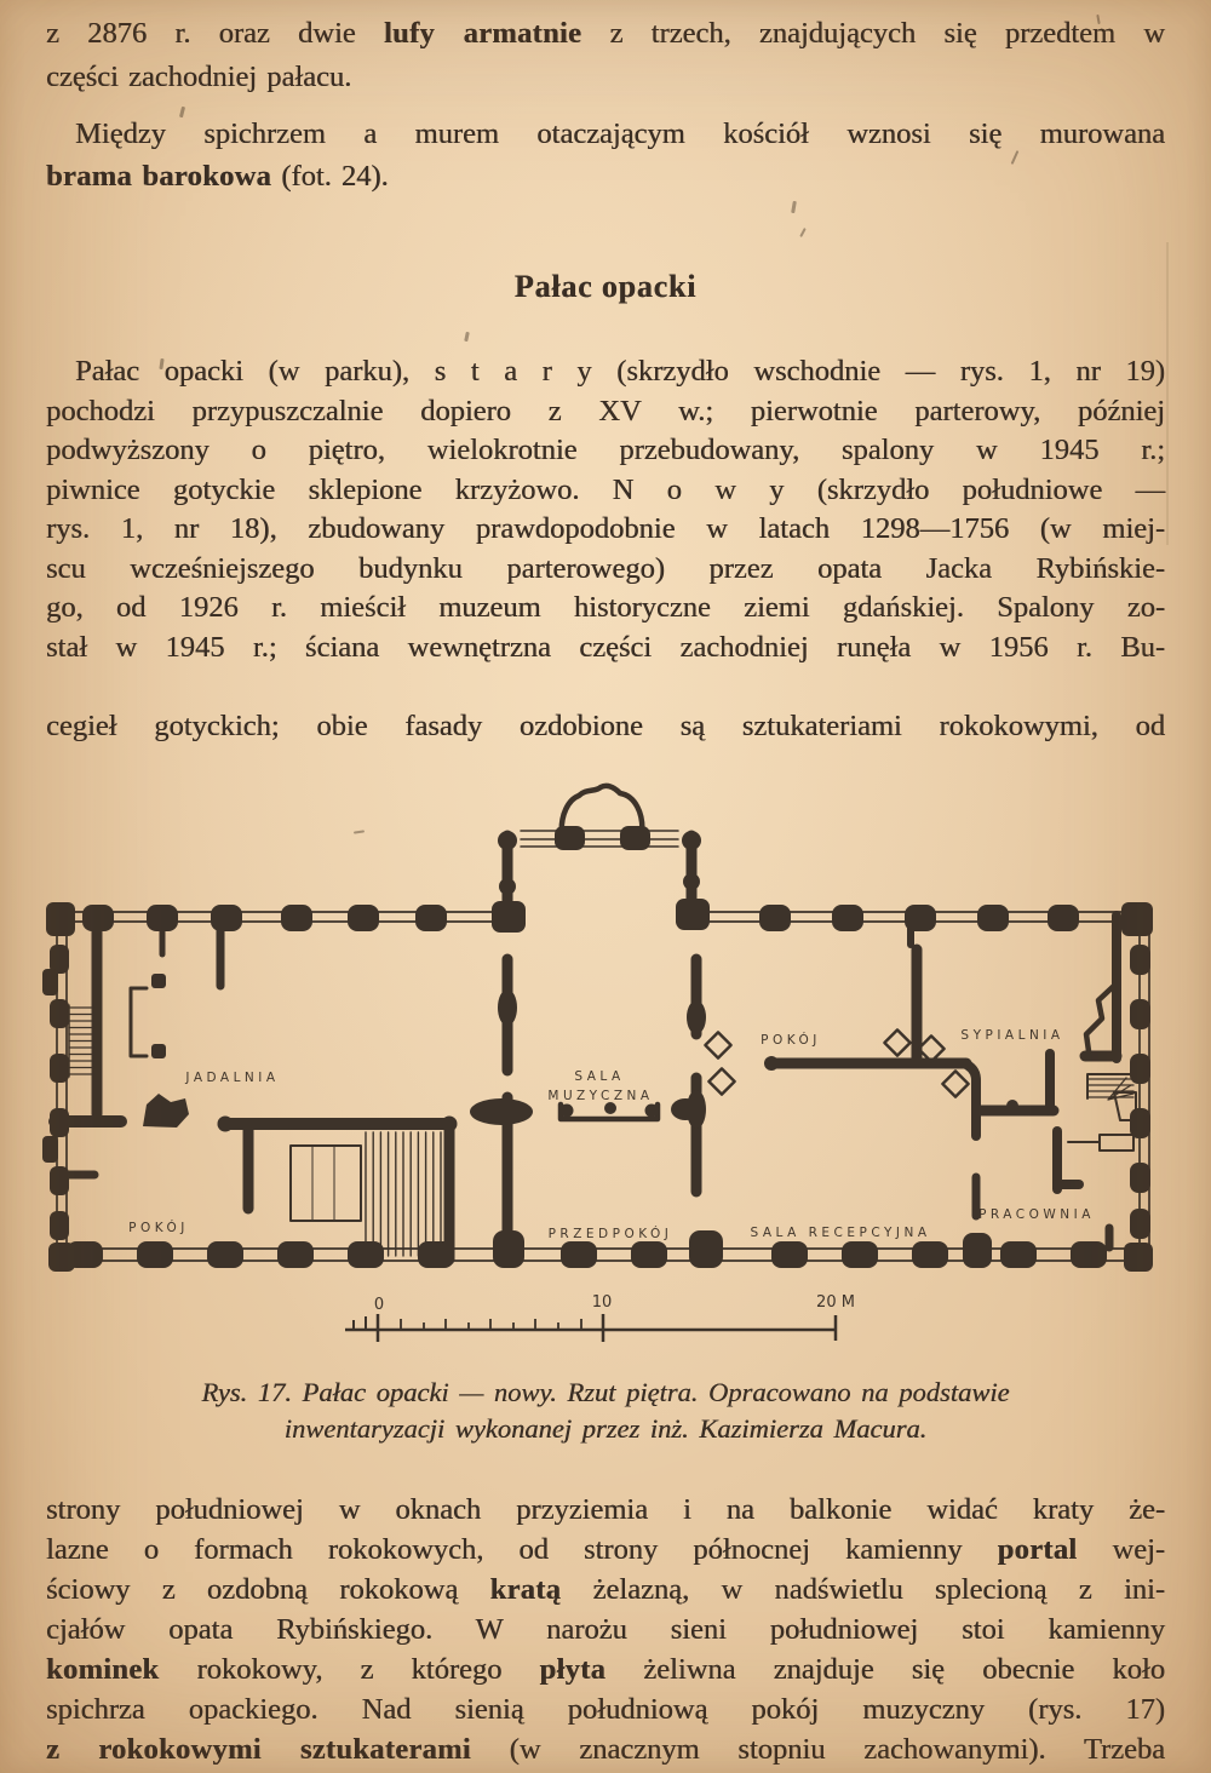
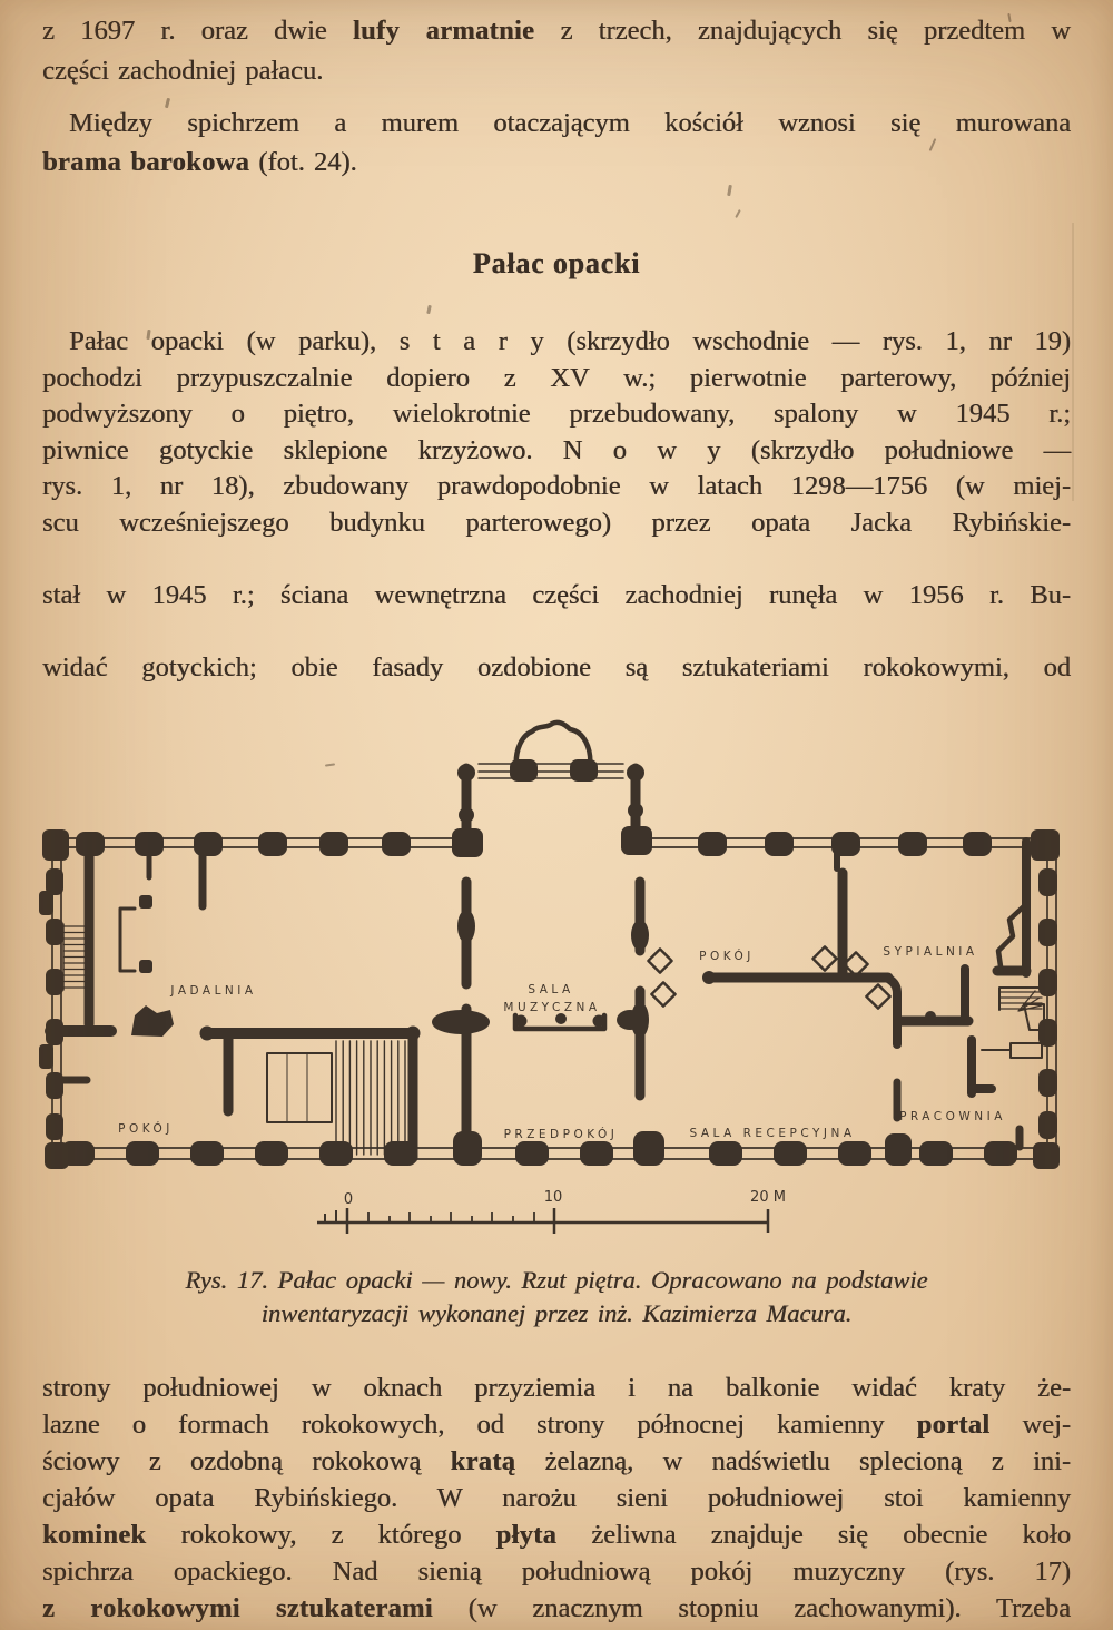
- z 2876 r. oraz dwie lufy armatnie z trzech, znajdujących się przedtem w
+ z 1697 r. oraz dwie lufy armatnie z trzech, znajdujących się przedtem w
  części zachodniej pałacu.
  Między spichrzem a murem otaczającym kościół wznosi się murowana
  brama barokowa (fot. 24).
  Pałac opacki
  Pałac opacki (w parku), s t a r y (skrzydło wschodnie — rys. 1, nr 19)
  pochodzi przypuszczalnie dopiero z XV w.; pierwotnie parterowy, później
  podwyższony o piętro, wielokrotnie przebudowany, spalony w 1945 r.;
  piwnice gotyckie sklepione krzyżowo. N o w y (skrzydło południowe —
  rys. 1, nr 18), zbudowany prawdopodobnie w latach 1298—1756 (w miej-
  scu wcześniejszego budynku parterowego) przez opata Jacka Rybińskie-
- go, od 1926 r. mieścił muzeum historyczne ziemi gdańskiej. Spalony zo-
  stał w 1945 r.; ściana wewnętrzna części zachodniej runęła w 1956 r. Bu-
- cegieł gotyckich; obie fasady ozdobione są sztukateriami rokokowymi, od
+ widać gotyckich; obie fasady ozdobione są sztukateriami rokokowymi, od
  JADALNIA
  POKÓJ
  SALA
  MUZYCZNA
  PRZEDPOKÓJ
  SALA RECEPCYJNA
  POKÓJ
  SYPIALNIA
  PRACOWNIA
  0
  10
  20 M
  Rys. 17. Pałac opacki — nowy. Rzut piętra. Opracowano na podstawie
  inwentaryzacji wykonanej przez inż. Kazimierza Macura.
  strony południowej w oknach przyziemia i na balkonie widać kraty że-
  lazne o formach rokokowych, od strony północnej kamienny portal wej-
  ściowy z ozdobną rokokową kratą żelazną, w nadświetlu splecioną z ini-
  cjałów opata Rybińskiego. W narożu sieni południowej stoi kamienny
  kominek rokokowy, z którego płyta żeliwna znajduje się obecnie koło
  spichrza opackiego. Nad sienią południową pokój muzyczny (rys. 17)
  z rokokowymi sztukaterami (w znacznym stopniu zachowanymi). Trzeba
